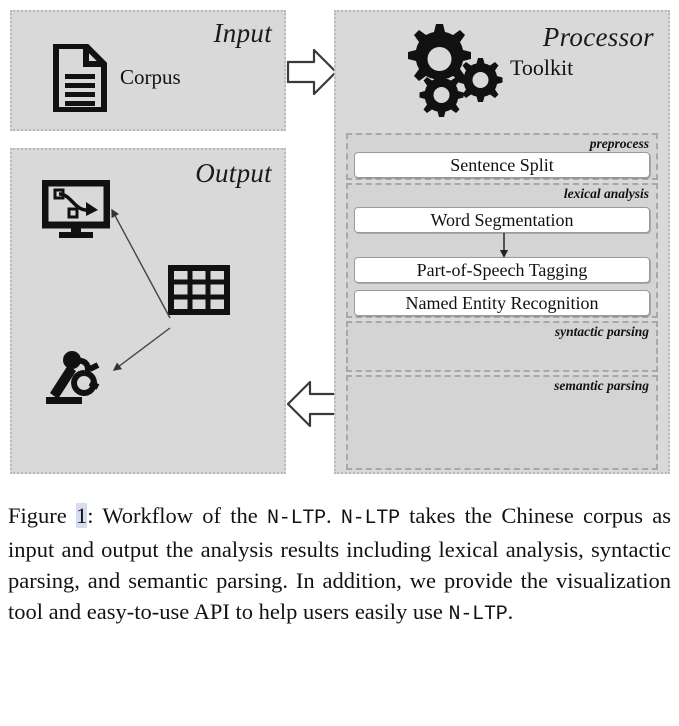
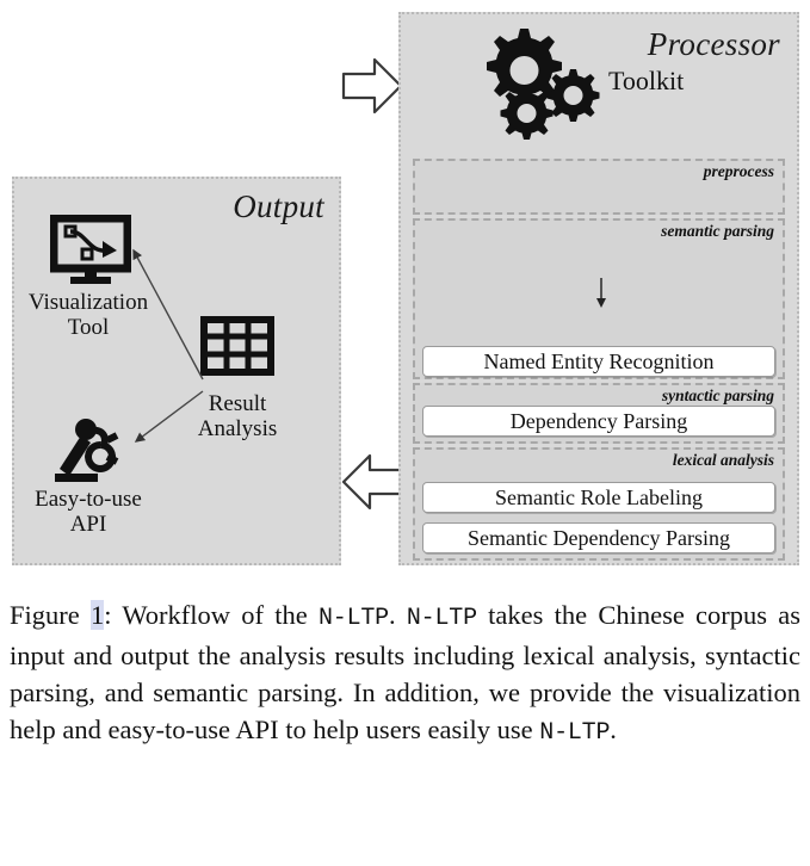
- Input
- Corpus
  Output
+ Visualization
+ Tool
+ Easy-to-use
+ API
+ Result
+ Analysis
  Processor
  Toolkit
  preprocess
- lexical analysis
+ semantic parsing
  syntactic parsing
- semantic parsing
+ lexical analysis
- Sentence Split
- Word Segmentation
- Part-of-Speech Tagging
  Named Entity Recognition
+ Dependency Parsing
+ Semantic Role Labeling
+ Semantic Dependency Parsing
- Figure 1: Workflow of the N-LTP. N-LTP takes the Chinese corpus as input and output the analysis results including lexical analysis, syntactic parsing, and semantic parsing. In addition, we provide the visualization tool and easy-to-use API to help users easily use N-LTP.
+ Figure 1: Workflow of the N-LTP. N-LTP takes the Chinese corpus as input and output the analysis results including lexical analysis, syntactic parsing, and semantic parsing. In addition, we provide the visualization help and easy-to-use API to help users easily use N-LTP.
